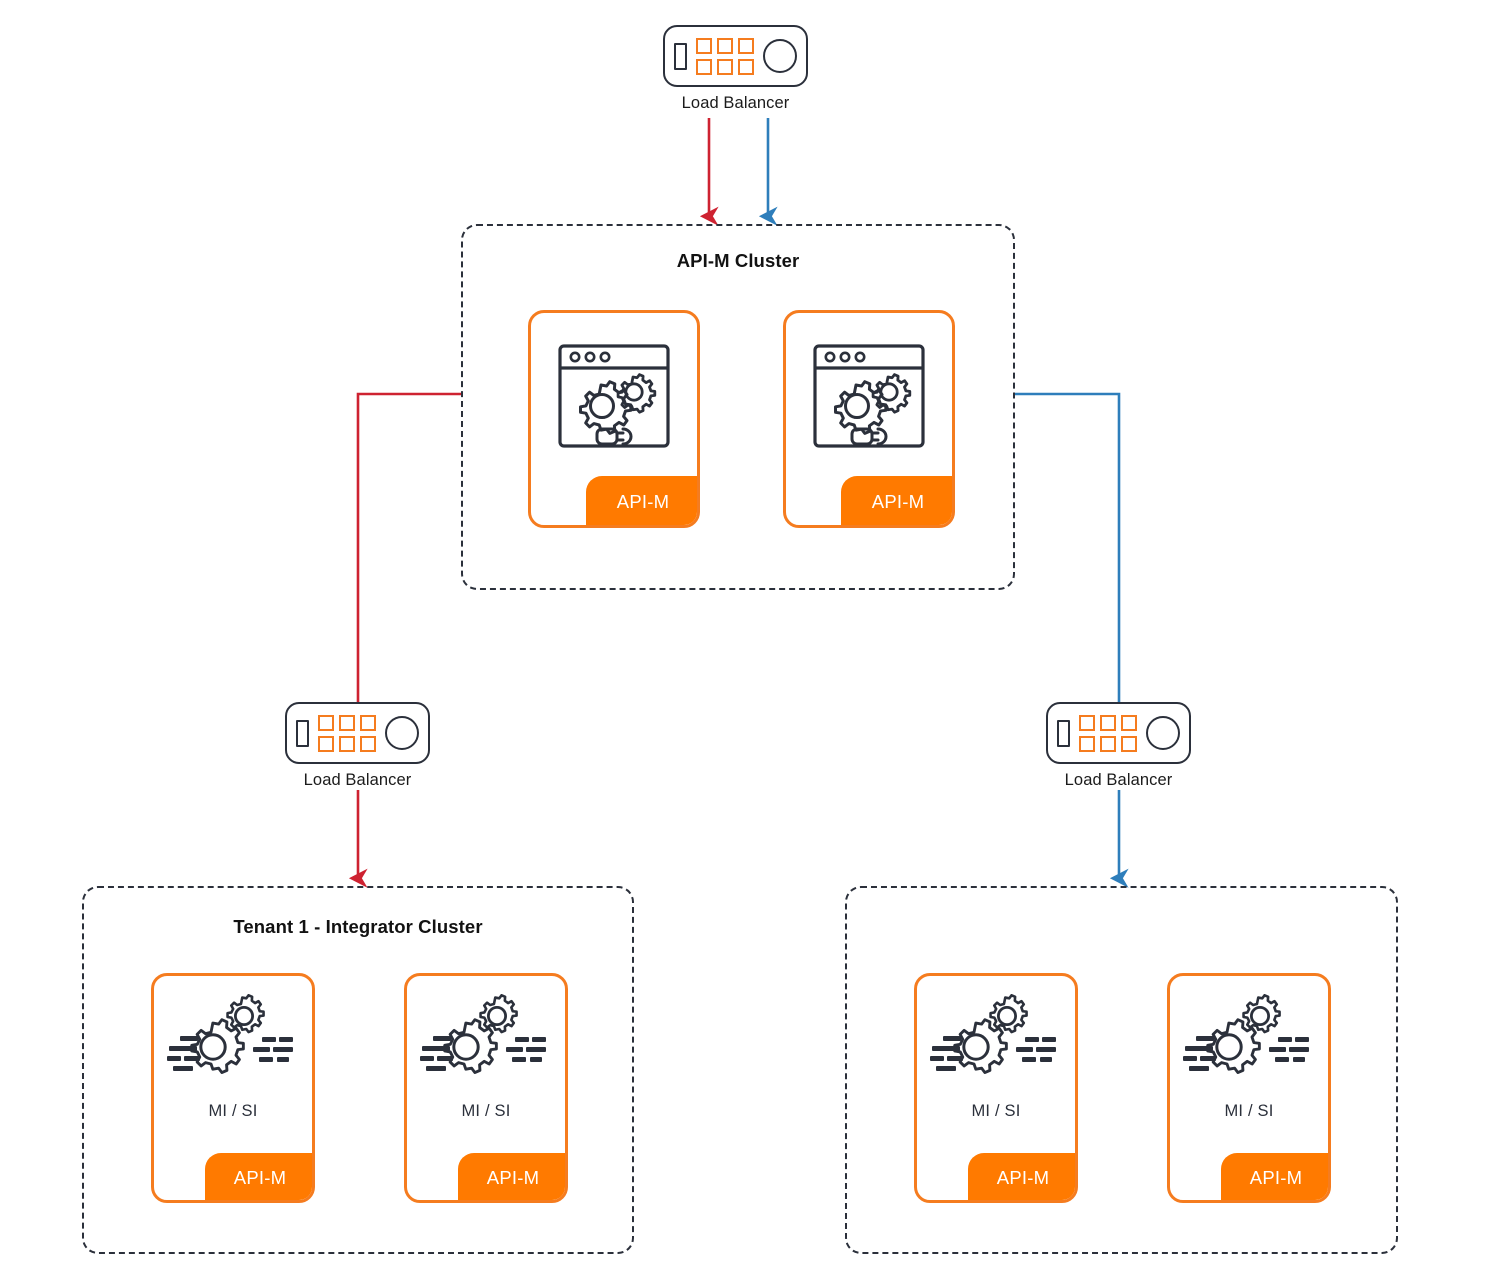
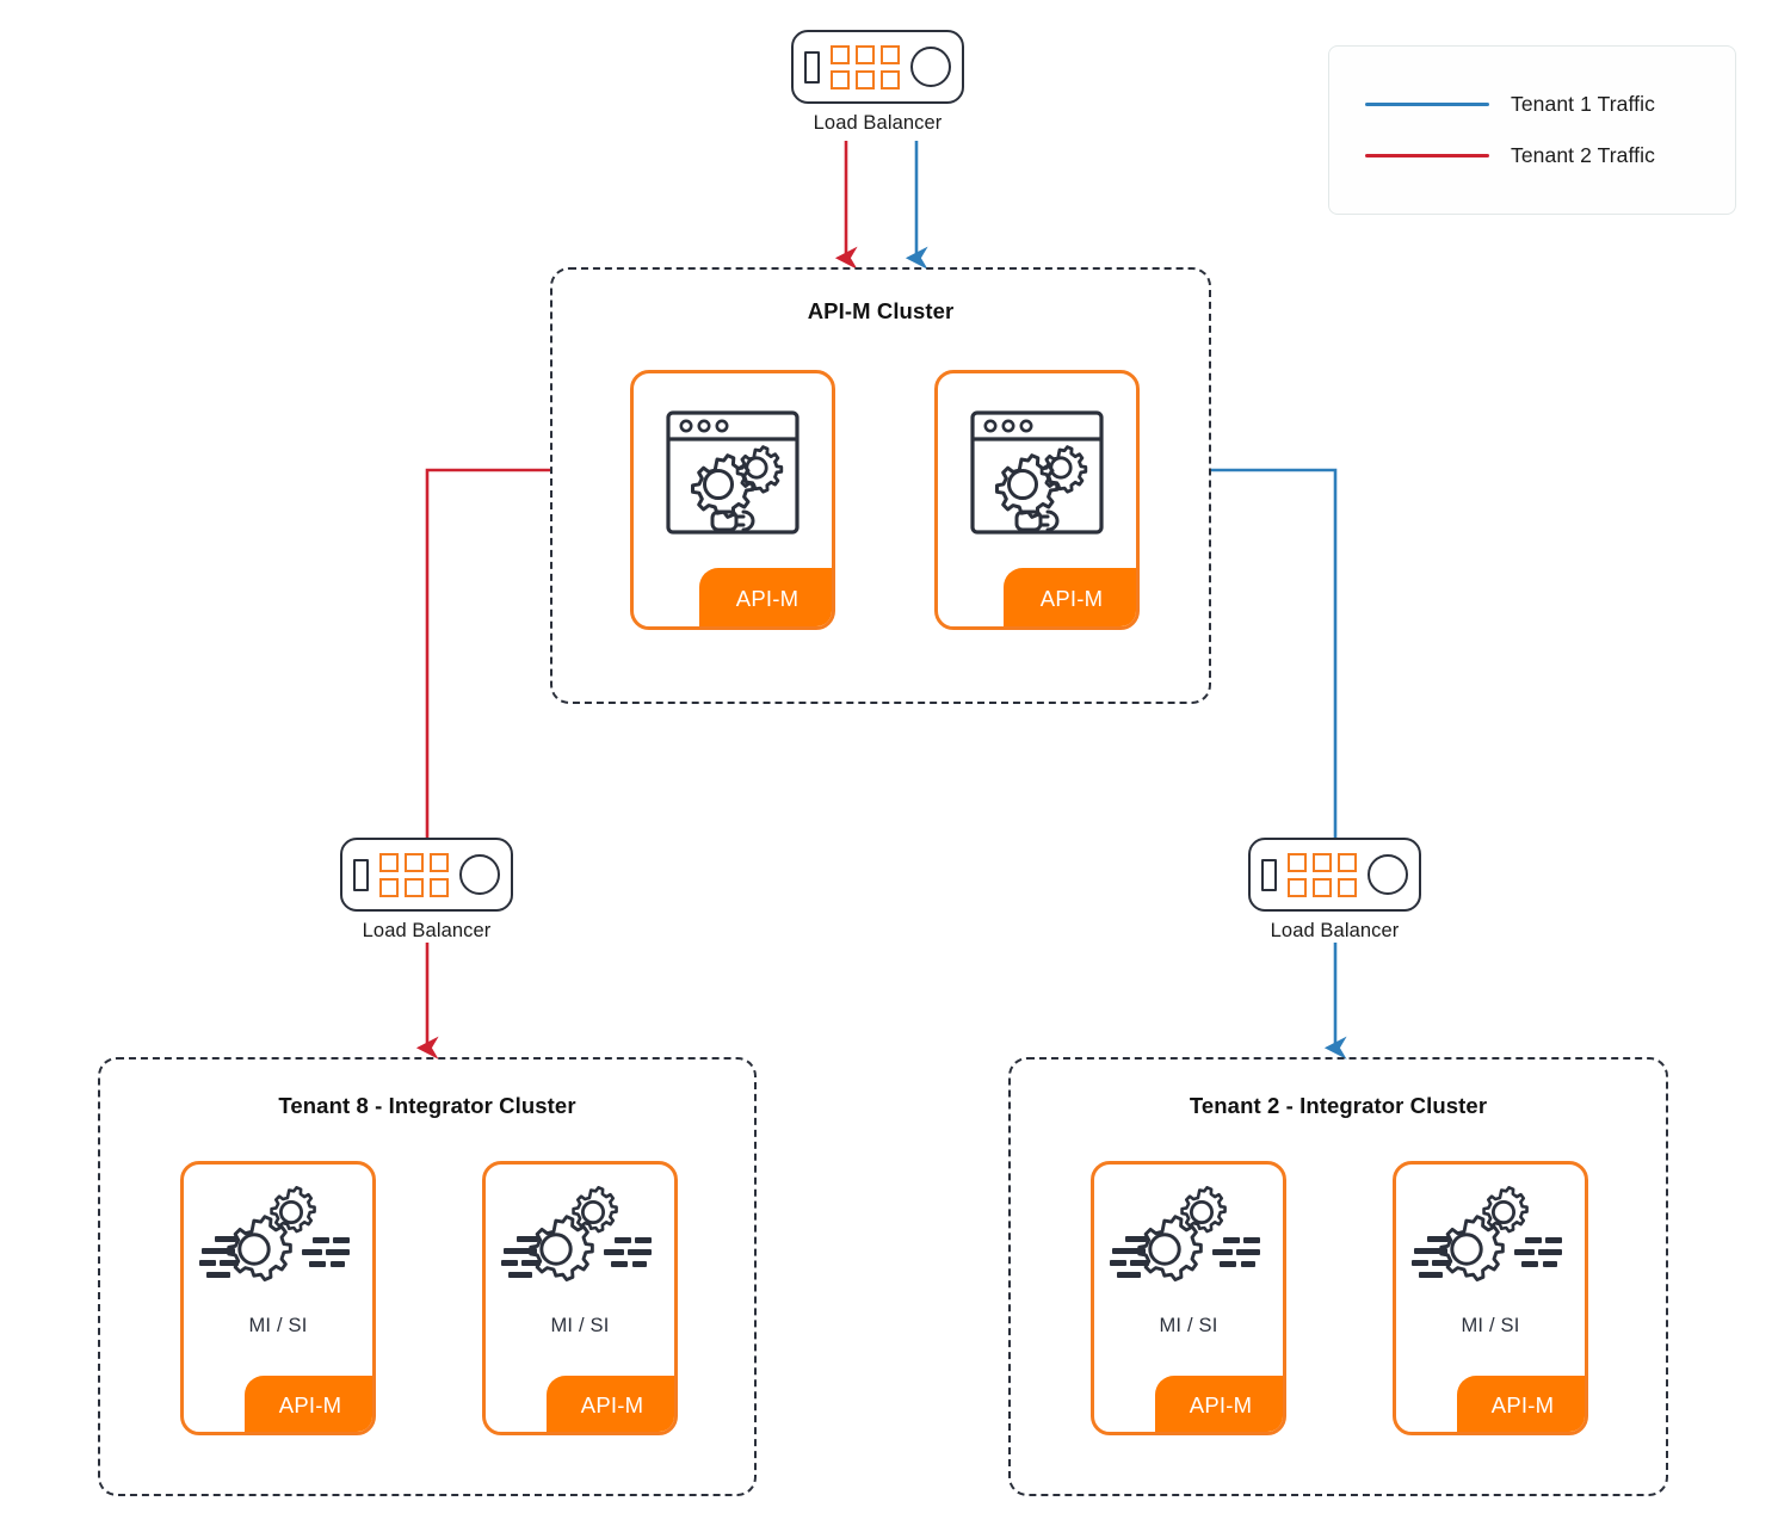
  Load Balancer
  API-M Cluster
  API-M
  API-M
  Load Balancer
  Load Balancer
- Tenant 1 - Integrator Cluster
+ Tenant 8 - Integrator Cluster
  MI / SI
  API-M
  MI / SI
  API-M
+ Tenant 2 - Integrator Cluster
  MI / SI
  API-M
  MI / SI
  API-M
+ Tenant 1 Traffic
+ Tenant 2 Traffic
